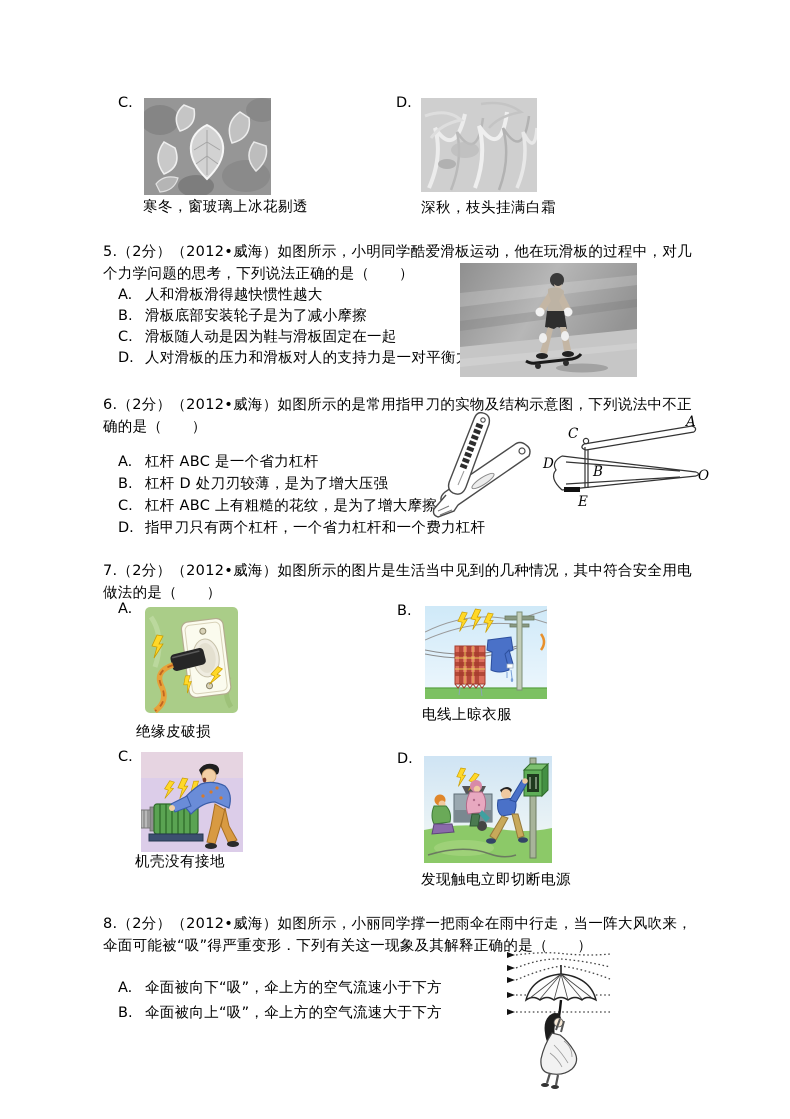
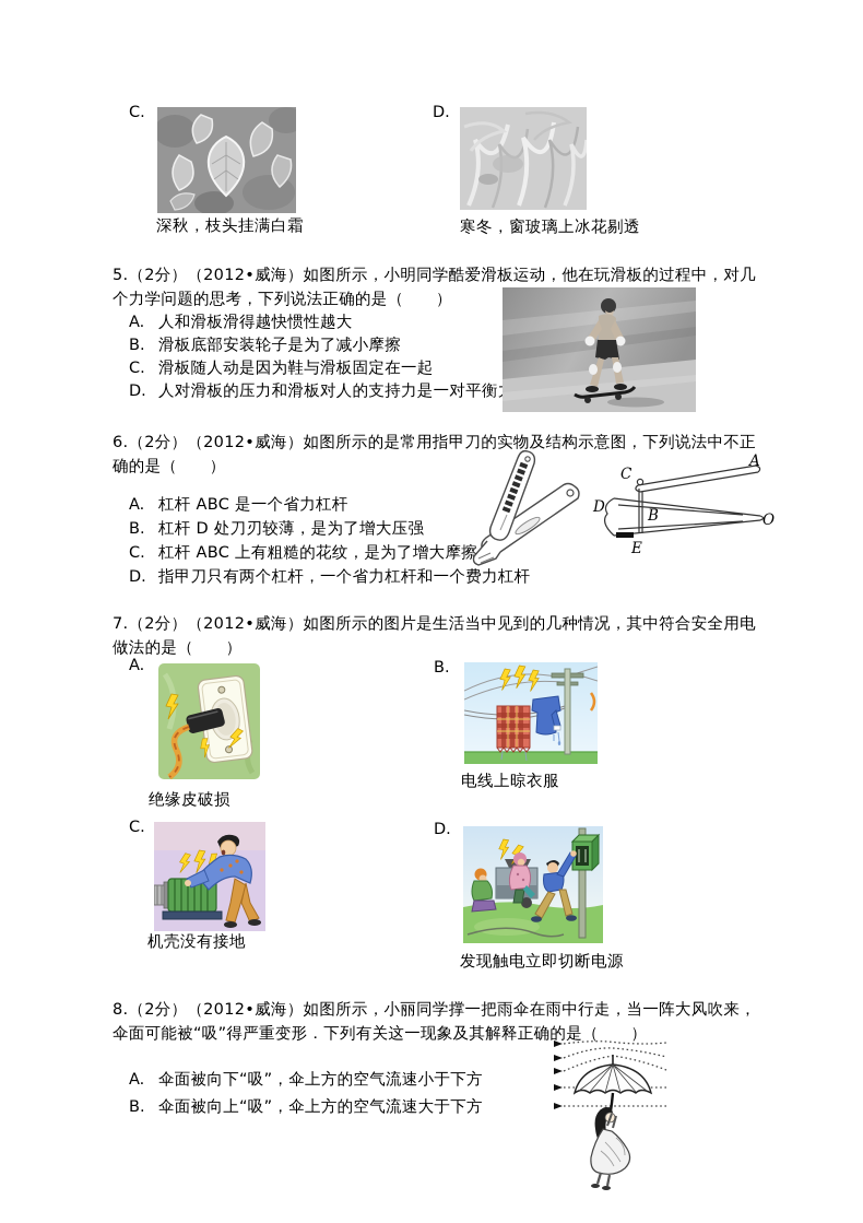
  C.
- 寒冬，窗玻璃上冰花剔透
+ 深秋，枝头挂满白霜
  D.
- 深秋，枝头挂满白霜
+ 寒冬，窗玻璃上冰花剔透
  5.（2分）（2012•威海）如图所示，小明同学酷爱滑板运动，他在玩滑板的过程中，对几
  个力学问题的思考，下列说法正确的是（ ）
  A.
  人和滑板滑得越快惯性越大
  B.
  滑板底部安装轮子是为了减小摩擦
  C.
  滑板随人动是因为鞋与滑板固定在一起
  D.
  人对滑板的压力和滑板对人的支持力是一对平衡
  6.（2分）（2012•威海）如图所示的是常用指甲刀的实物及结构示意图，下列说法中不正
  确的是（ ）
  A.
  杠杆 ABC 是一个省力杠杆
  B.
  杠杆 D 处刀刃较薄，是为了增大压强
  C.
  杠杆 ABC 上有粗糙的花纹，是为了增大摩擦
  D.
  指甲刀只有两个杠杆，一个省力杠杆和一个费力杠杆
  C
  A
  D
  B
  O
  E
  7.（2分）（2012•威海）如图所示的图片是生活当中见到的几种情况，其中符合安全用电
  做法的是（ ）
  A.
  绝缘皮破损
  B.
  电线上晾衣服
  C.
  机壳没有接地
  D.
  发现触电立即切断电源
  8.（2分）（2012•威海）如图所示，小丽同学撑一把雨伞在雨中行走，当一阵大风吹来，
  伞面可能被“吸”得严重变形．下列有关这一现象及其解释正确的是（ ）
  A.
  伞面被向下“吸”，伞上方的空气流速小于下方
  B.
  伞面被向上“吸”，伞上方的空气流速大于下方
